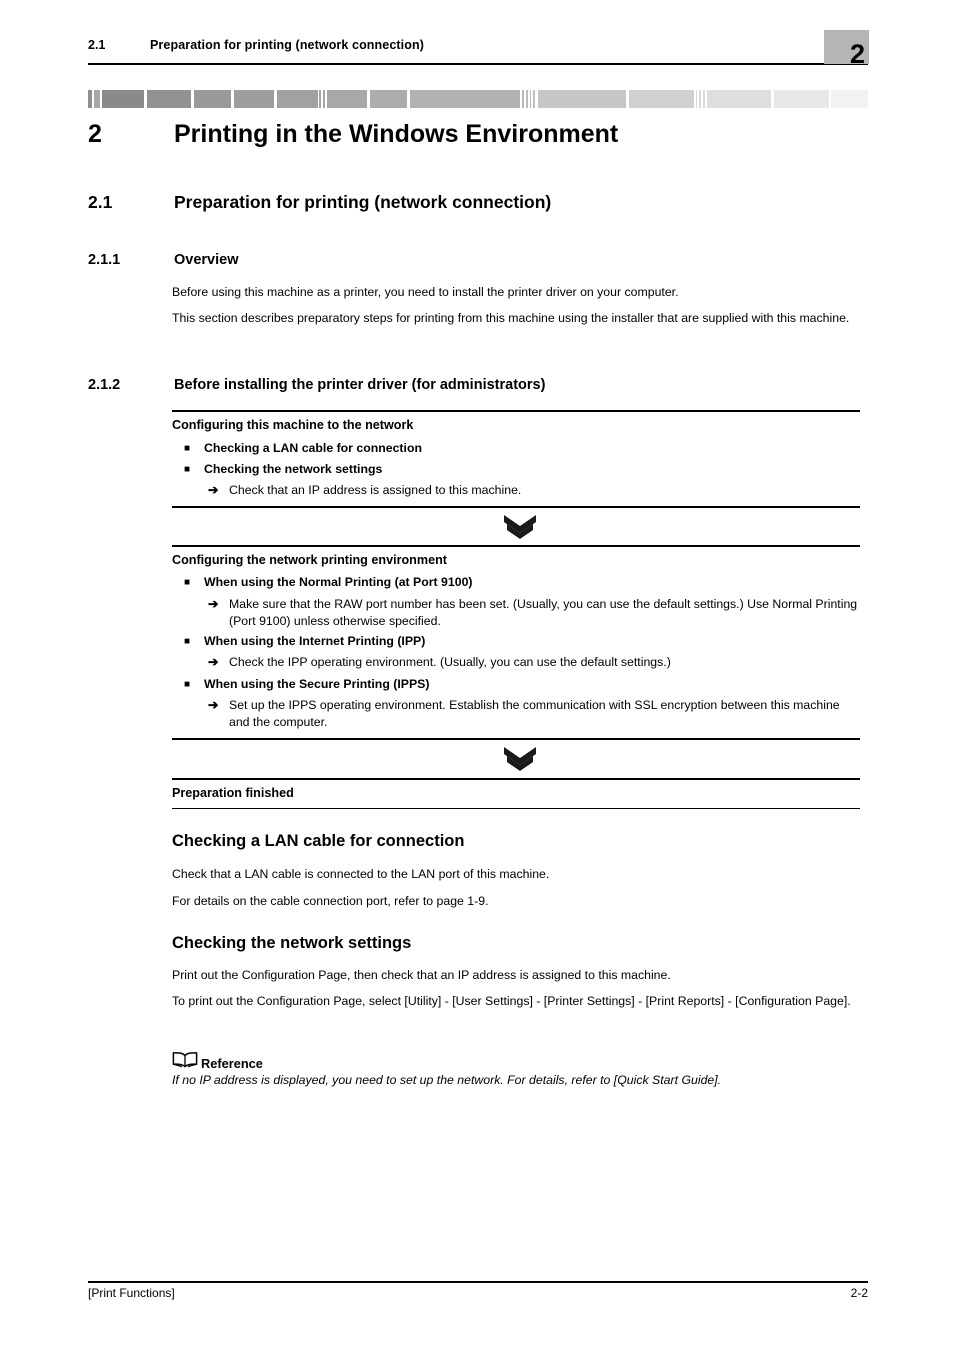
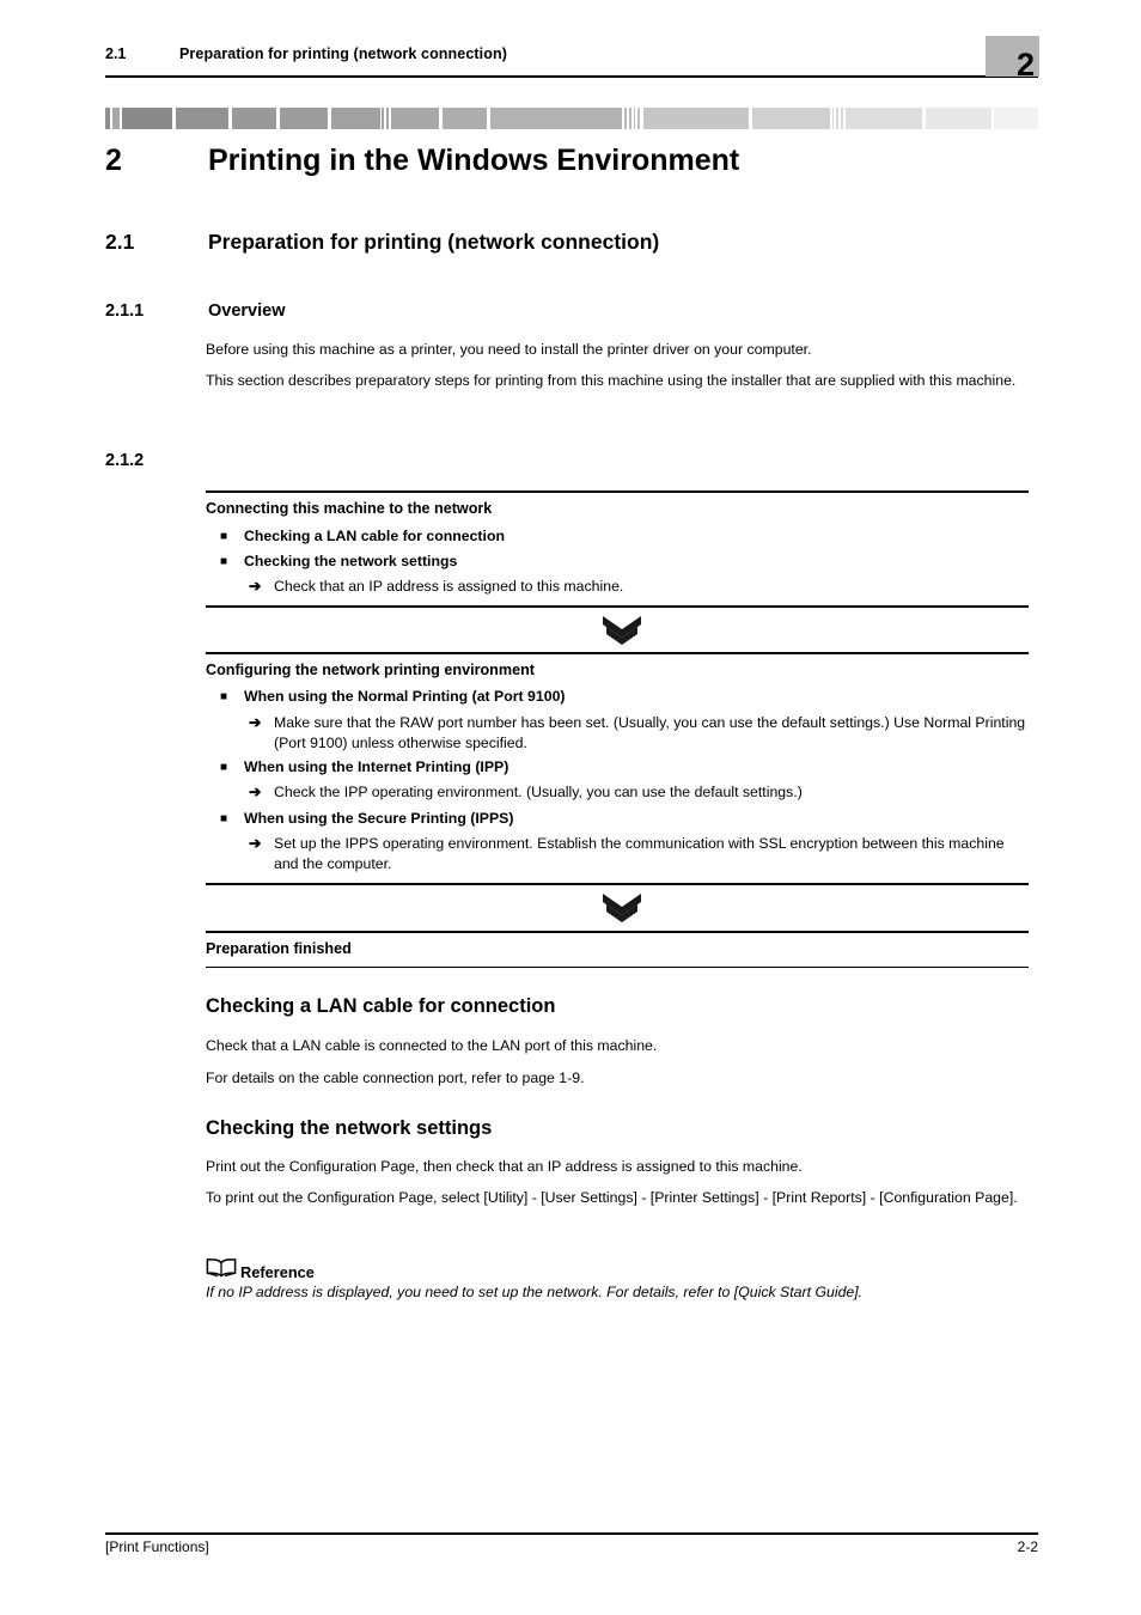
  2.1
  Preparation for printing (network connection)
  2
  2
  Printing in the Windows Environment
  2.1
  Preparation for printing (network connection)
  2.1.1
  Overview
  Before using this machine as a printer, you need to install the printer driver on your computer.
  This section describes preparatory steps for printing from this machine using the installer that are supplied with this machine.
  2.1.2
- Before installing the printer driver (for administrators)
- Configuring this machine to the network
+ Connecting this machine to the network
  ■
  Checking a LAN cable for connection
  ■
  Checking the network settings
  ➔
  Check that an IP address is assigned to this machine.
  Configuring the network printing environment
  ■
  When using the Normal Printing (at Port 9100)
  ➔
  Make sure that the RAW port number has been set. (Usually, you can use the default settings.) Use Normal Printing (Port 9100) unless otherwise specified.
  ■
  When using the Internet Printing (IPP)
  ➔
  Check the IPP operating environment. (Usually, you can use the default settings.)
  ■
  When using the Secure Printing (IPPS)
  ➔
  Set up the IPPS operating environment. Establish the communication with SSL encryption between this machine and the computer.
  Preparation finished
  Checking a LAN cable for connection
  Check that a LAN cable is connected to the LAN port of this machine.
  For details on the cable connection port, refer to page 1-9.
  Checking the network settings
  Print out the Configuration Page, then check that an IP address is assigned to this machine.
  To print out the Configuration Page, select [Utility] - [User Settings] - [Printer Settings] - [Print Reports] - [Configuration Page].
  Reference
  If no IP address is displayed, you need to set up the network. For details, refer to [Quick Start Guide].
  [Print Functions]
  2-2
